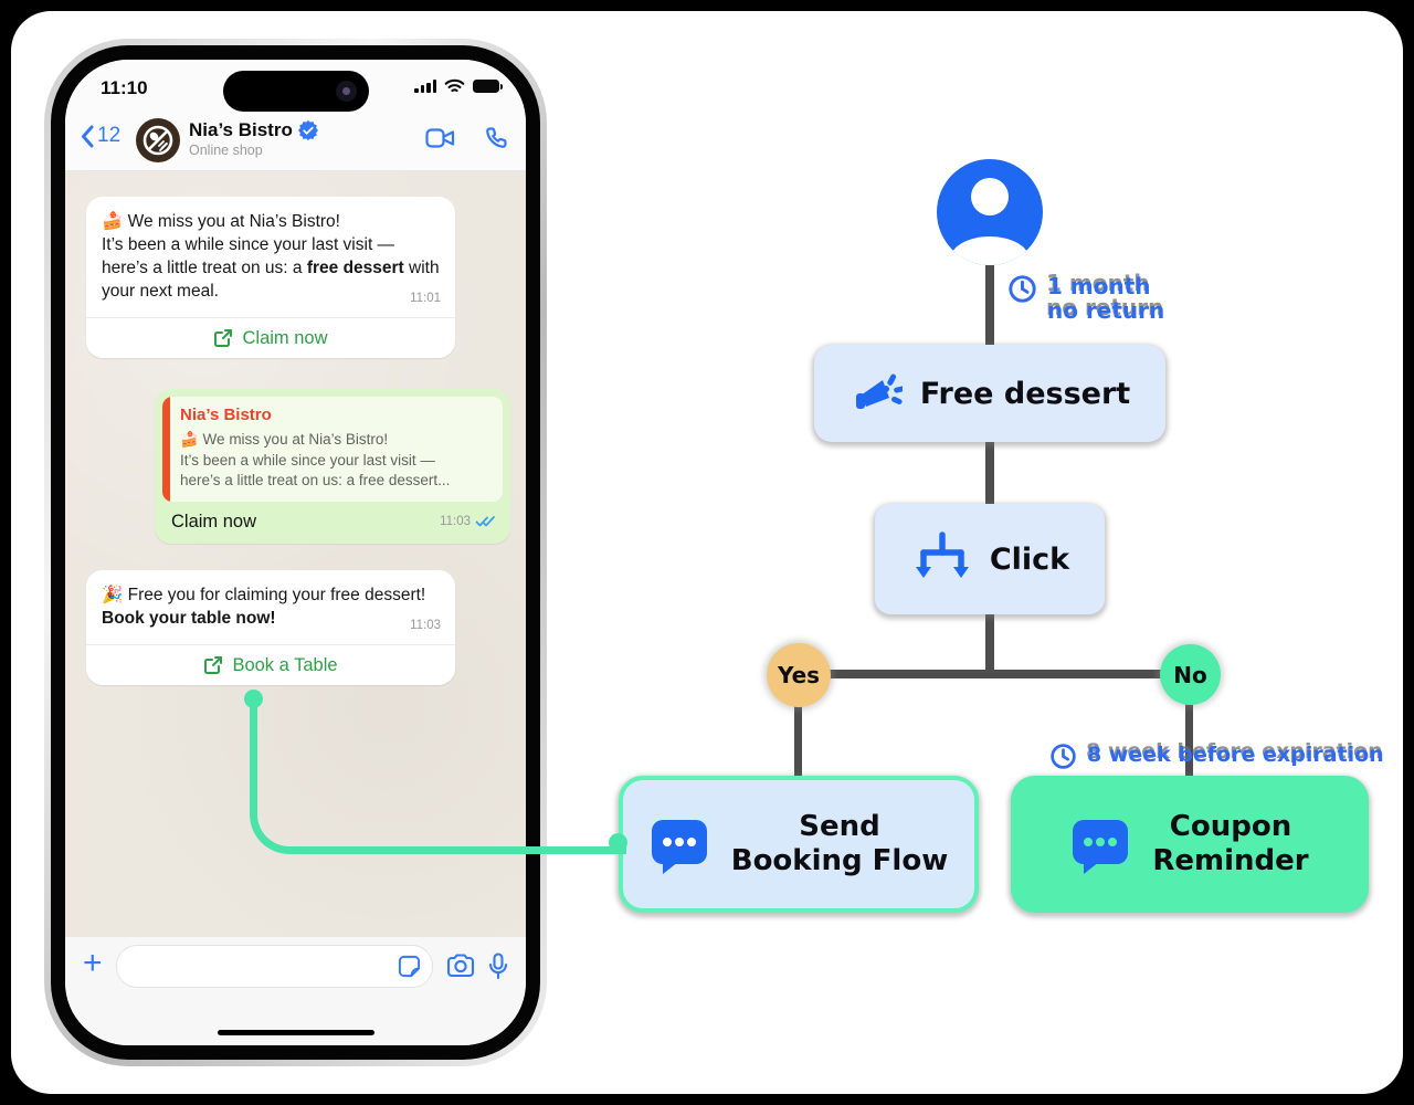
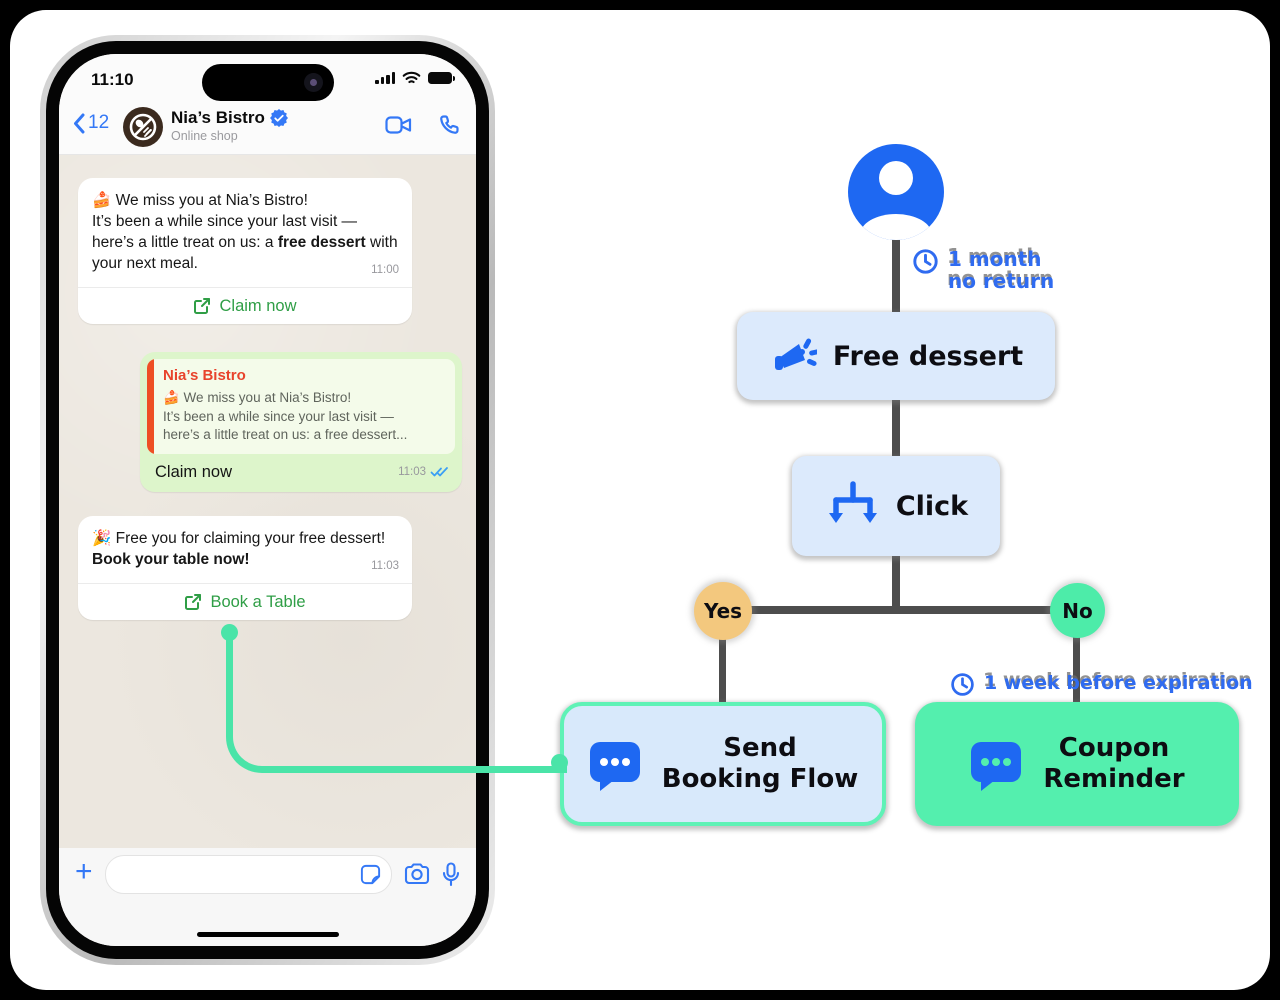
  11:10
  12
  Nia’s Bistro
  Online shop
  🍰 We miss you at Nia’s Bistro!
  It’s been a while since your last visit — here’s a little treat on us: a free dessert with your next meal.
- 11:01
+ 11:00
  Claim now
  Nia’s Bistro
  🍰 We miss you at Nia’s Bistro!
  It’s been a while since your last visit —
  here’s a little treat on us: a free dessert...
  Claim now
  11:03
  🎉 Free you for claiming your free dessert! Book your table now!
  11:03
  Book a Table
  +
  1 month
  no return
  Free dessert
  Click
  Yes
  No
- 8 week before expiration
+ 1 week before expiration
  Send
  Booking Flow
  Coupon
  Reminder
